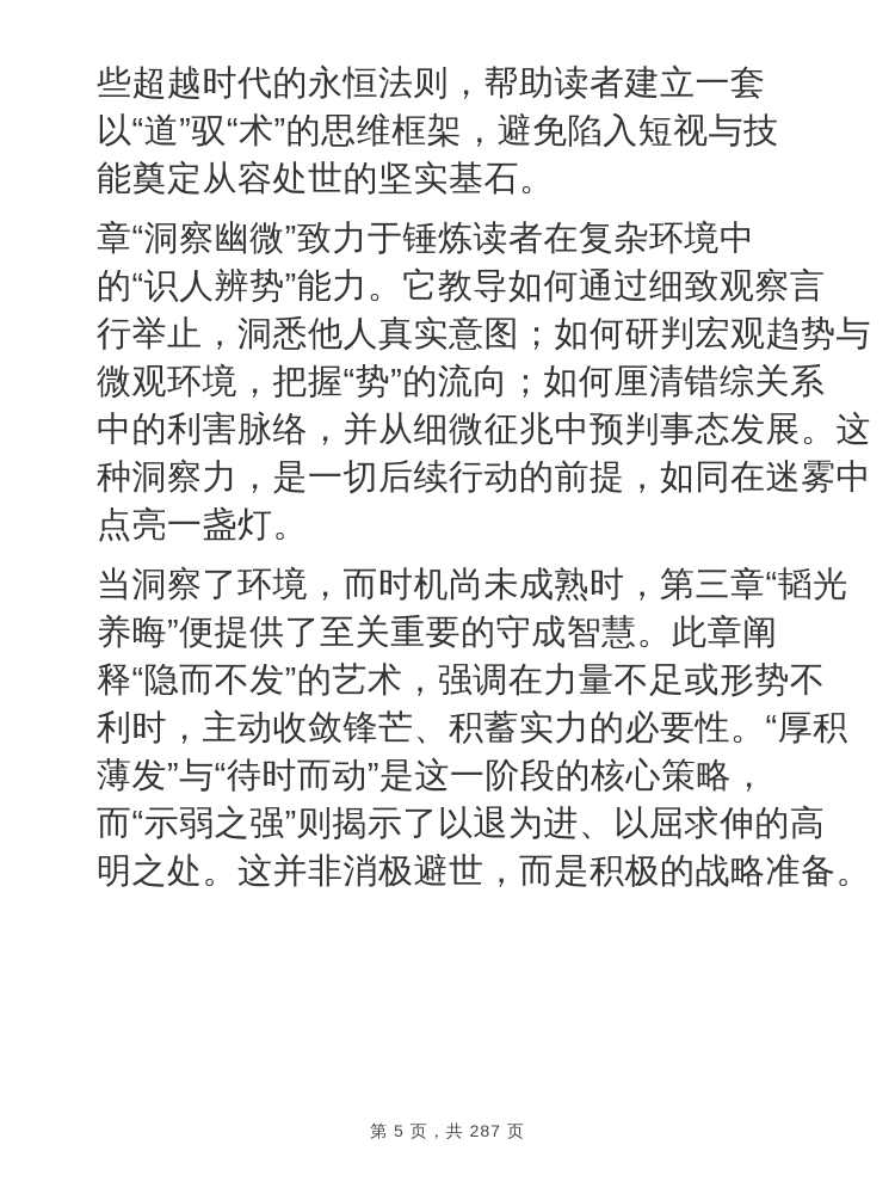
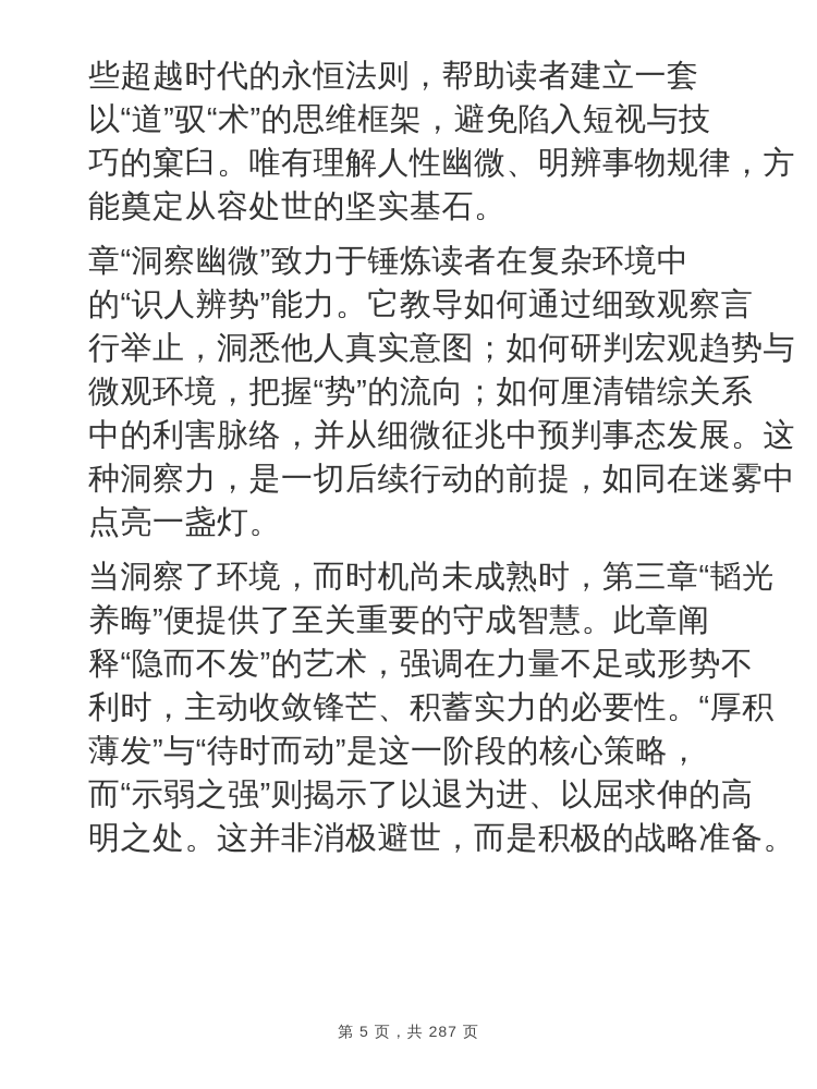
  些超越时代的永恒法则，帮助读者建立一套
  以“道”驭“术”的思维框架，避免陷入短视与技
+ 巧的窠臼。唯有理解人性幽微、明辨事物规律，方
  能奠定从容处世的坚实基石。
  章“洞察幽微”致力于锤炼读者在复杂环境中
  的“识人辨势”能力。它教导如何通过细致观察言
  行举止，洞悉他人真实意图；如何研判宏观趋势与
  微观环境，把握“势”的流向；如何厘清错综关系
  中的利害脉络，并从细微征兆中预判事态发展。这
  种洞察力，是一切后续行动的前提，如同在迷雾中
  点亮一盏灯。
  当洞察了环境，而时机尚未成熟时，第三章“韬光
  养晦”便提供了至关重要的守成智慧。此章阐
  释“隐而不发”的艺术，强调在力量不足或形势不
  利时，主动收敛锋芒、积蓄实力的必要性。“厚积
  薄发”与“待时而动”是这一阶段的核心策略，
  而“示弱之强”则揭示了以退为进、以屈求伸的高
  明之处。这并非消极避世，而是积极的战略准备。
  第 5 页，共 287 页
